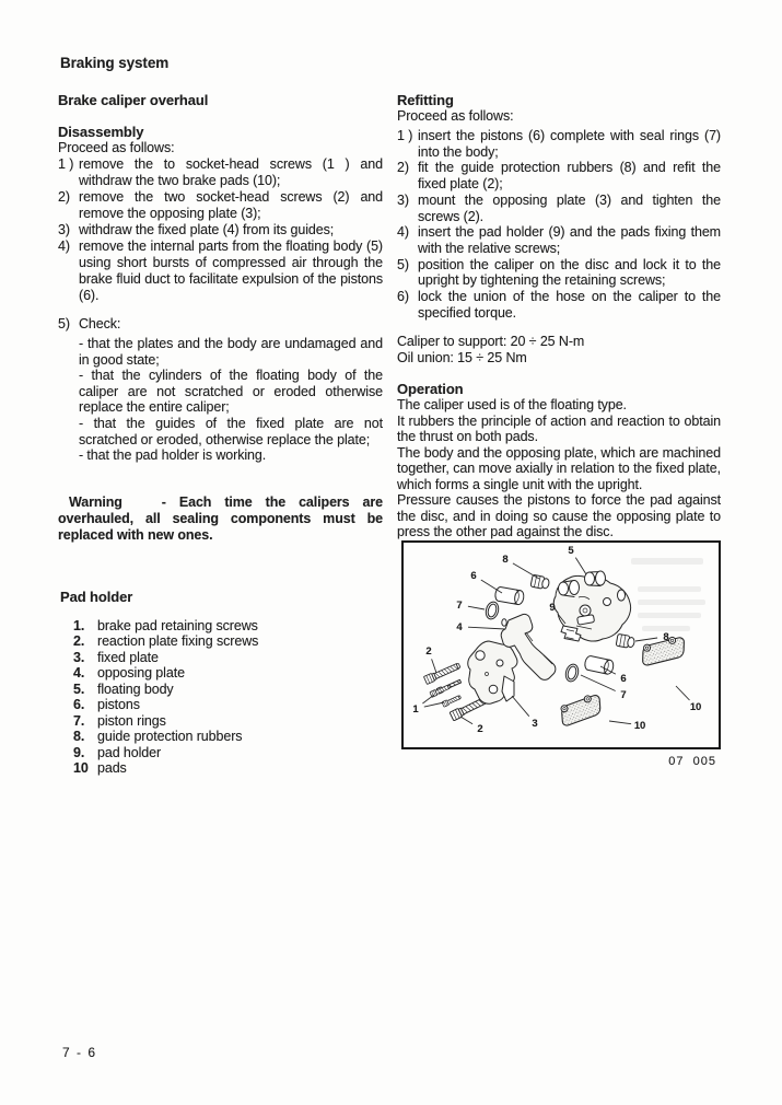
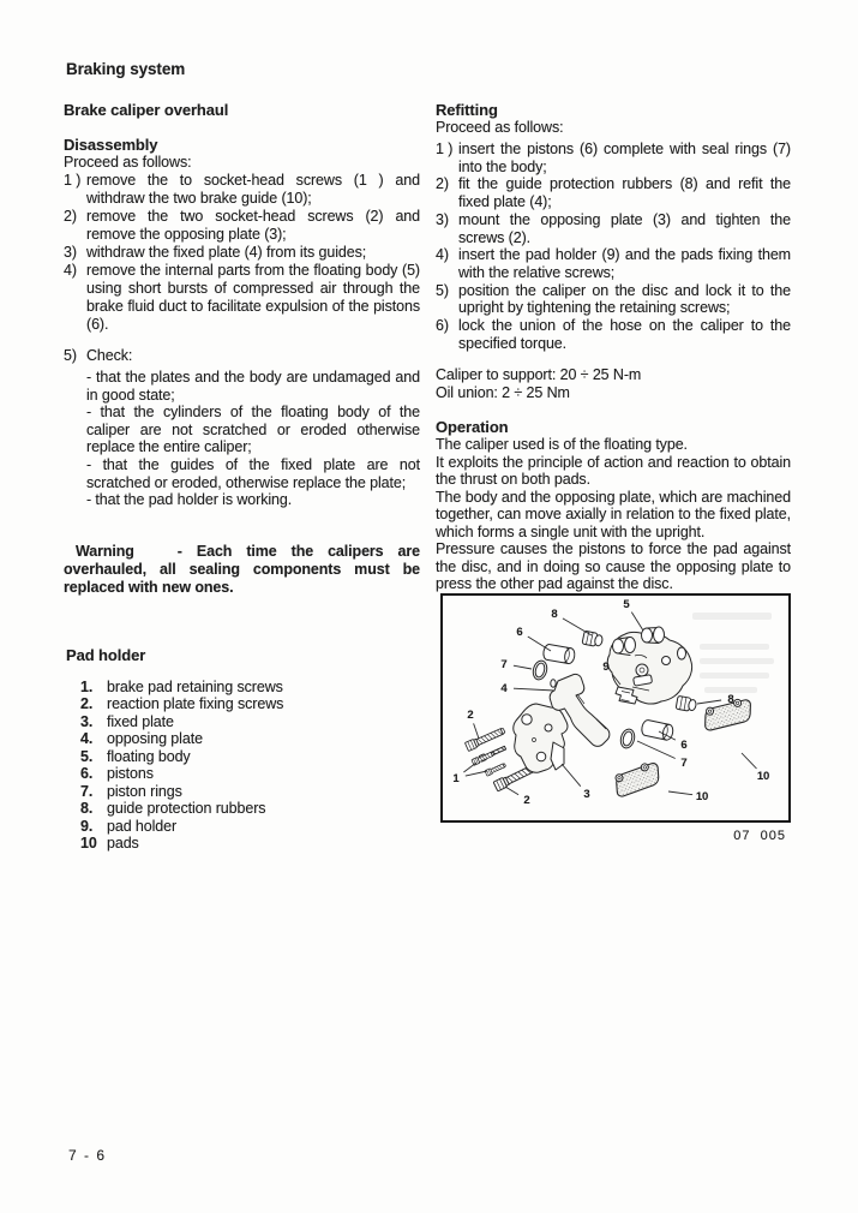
  Braking system
  Brake caliper overhaul
  Disassembly
  Proceed as follows:
  1 )
- remove the to socket-head screws (1 ) and withdraw the two brake pads (10);
+ remove the to socket-head screws (1 ) and withdraw the two brake guide (10);
  2)
  remove the two socket-head screws (2) and remove the opposing plate (3);
  3)
  withdraw the fixed plate (4) from its guides;
  4)
  remove the internal parts from the floating body (5) using short bursts of compressed air through the brake fluid duct to facilitate expulsion of the pistons (6).
  5)
  Check:
  - that the plates and the body are undamaged and in good state;
  - that the cylinders of the floating body of the caliper are not scratched or eroded otherwise replace the entire caliper;
  - that the guides of the fixed plate are not scratched or eroded, otherwise replace the plate;
  - that the pad holder is working.
  Warning - Each time the calipers are overhauled, all sealing components must be replaced with new ones.
  Pad holder
  1.
  brake pad retaining screws
  2.
  reaction plate fixing screws
  3.
  fixed plate
  4.
  opposing plate
  5.
  floating body
  6.
  pistons
  7.
  piston rings
  8.
  guide protection rubbers
  9.
  pad holder
  10
  pads
  Refitting
  Proceed as follows:
  1 )
  insert the pistons (6) complete with seal rings (7) into the body;
  2)
- fit the guide protection rubbers (8) and refit the fixed plate (2);
+ fit the guide protection rubbers (8) and refit the fixed plate (4);
  3)
  mount the opposing plate (3) and tighten the screws (2).
  4)
  insert the pad holder (9) and the pads fixing them with the relative screws;
  5)
  position the caliper on the disc and lock it to the upright by tightening the retaining screws;
  6)
  lock the union of the hose on the caliper to the specified torque.
  Caliper to support: 20 ÷ 25 N-m
- Oil union: 15 ÷ 25 Nm
+ Oil union: 2 ÷ 25 Nm
  Operation
  The caliper used is of the floating type.
- It rubbers the principle of action and reaction to obtain the thrust on both pads.
+ It exploits the principle of action and reaction to obtain the thrust on both pads.
  The body and the opposing plate, which are machined together, can move axially in relation to the fixed plate, which forms a single unit with the upright.
  Pressure causes the pistons to force the pad against the disc, and in doing so cause the opposing plate to press the other pad against the disc.
  8
  5
  6
  7
  9
  4
  2
  1
  2
  3
  8
  6
  7
  10
  10
  07 005
  7 - 6
